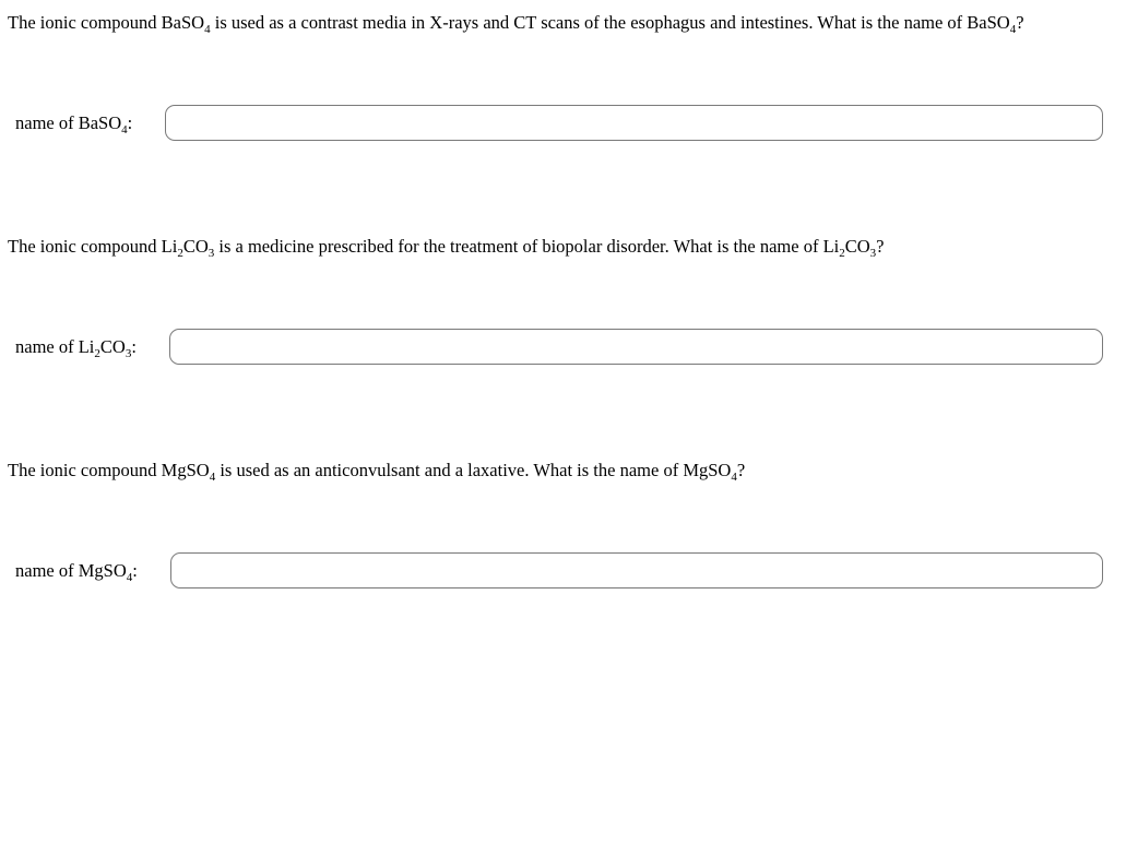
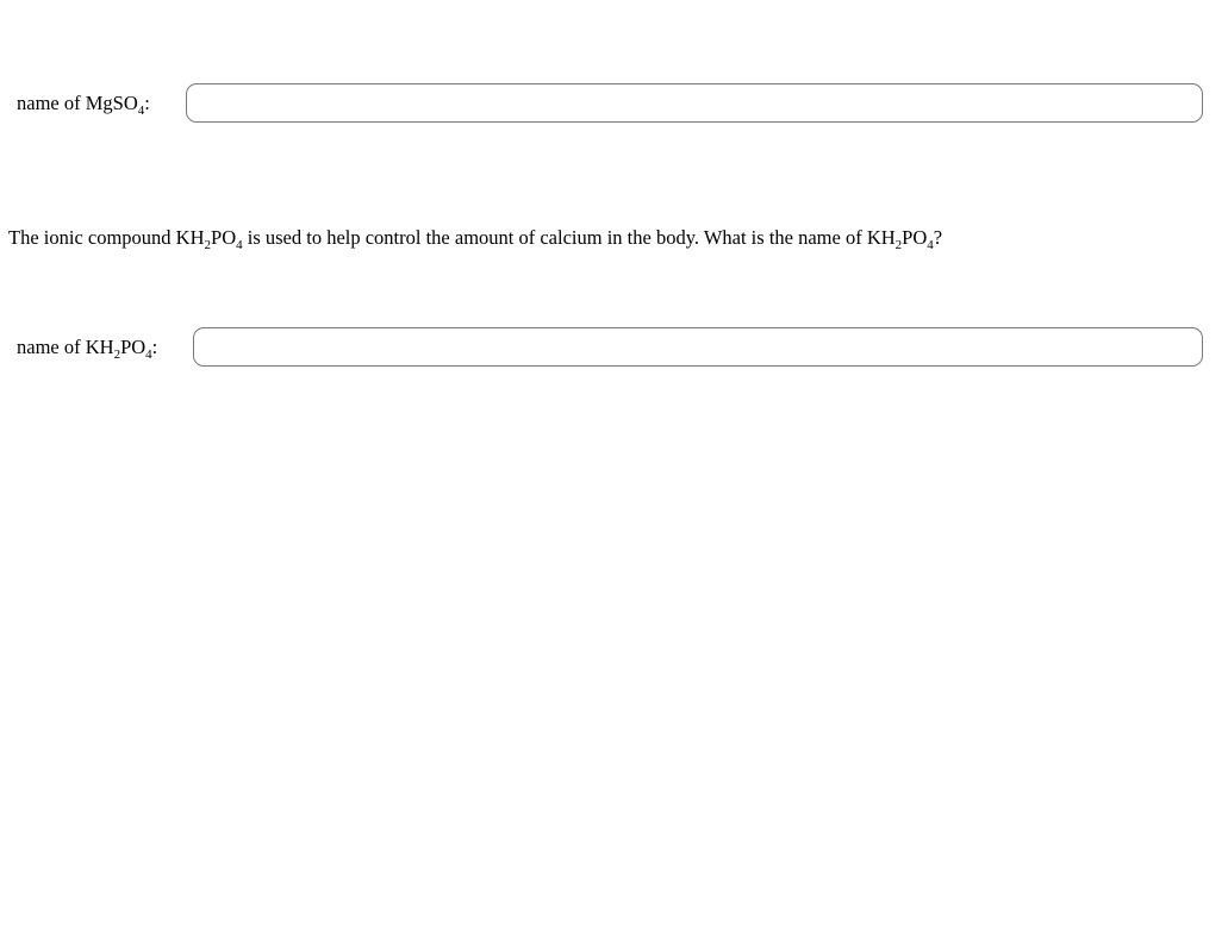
- The ionic compound BaSO4 is used as a contrast media in X-rays and CT scans of the esophagus and intestines. What is the name of BaSO4?
- name of BaSO4:
- The ionic compound Li2CO3 is a medicine prescribed for the treatment of biopolar disorder. What is the name of Li2CO3?
- name of Li2CO3:
- The ionic compound MgSO4 is used as an anticonvulsant and a laxative. What is the name of MgSO4?
  name of MgSO4:
+ The ionic compound KH2PO4 is used to help control the amount of calcium in the body. What is the name of KH2PO4?
+ name of KH2PO4:
